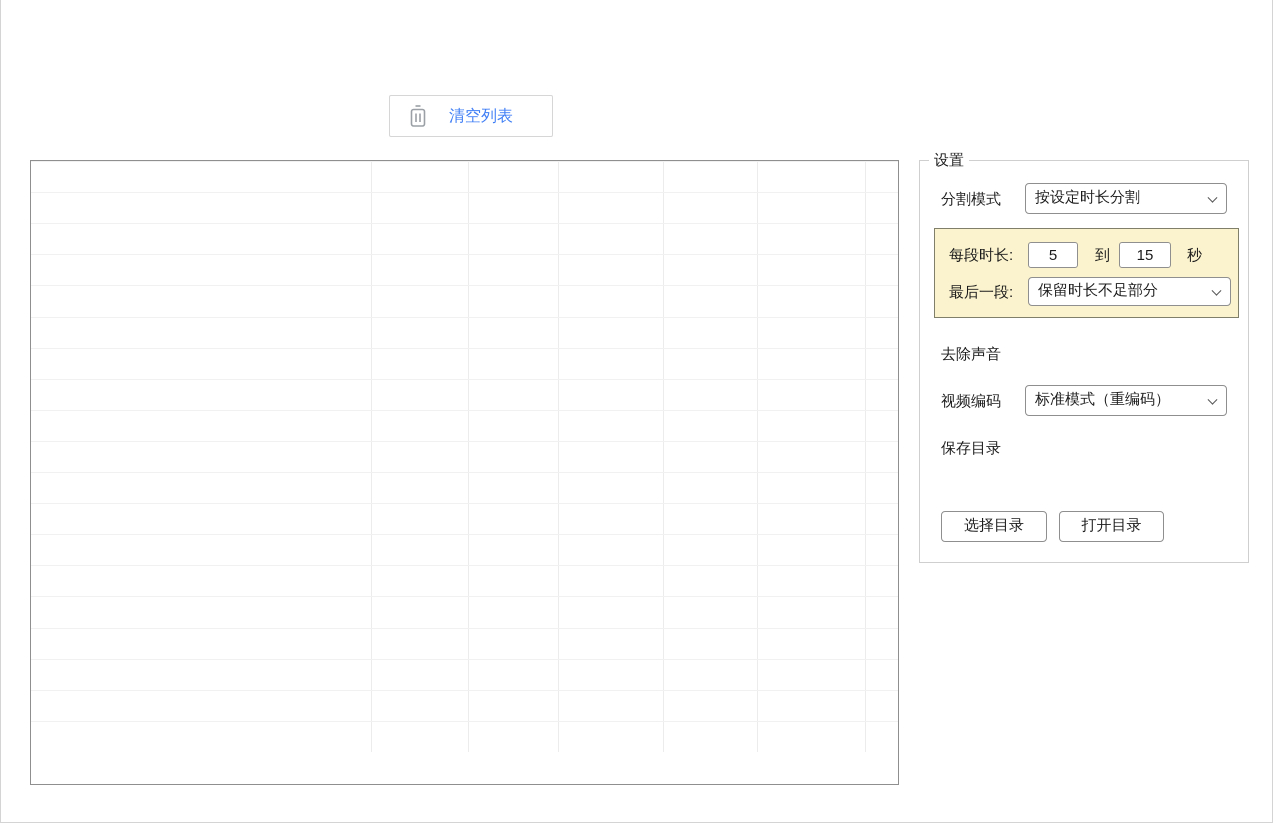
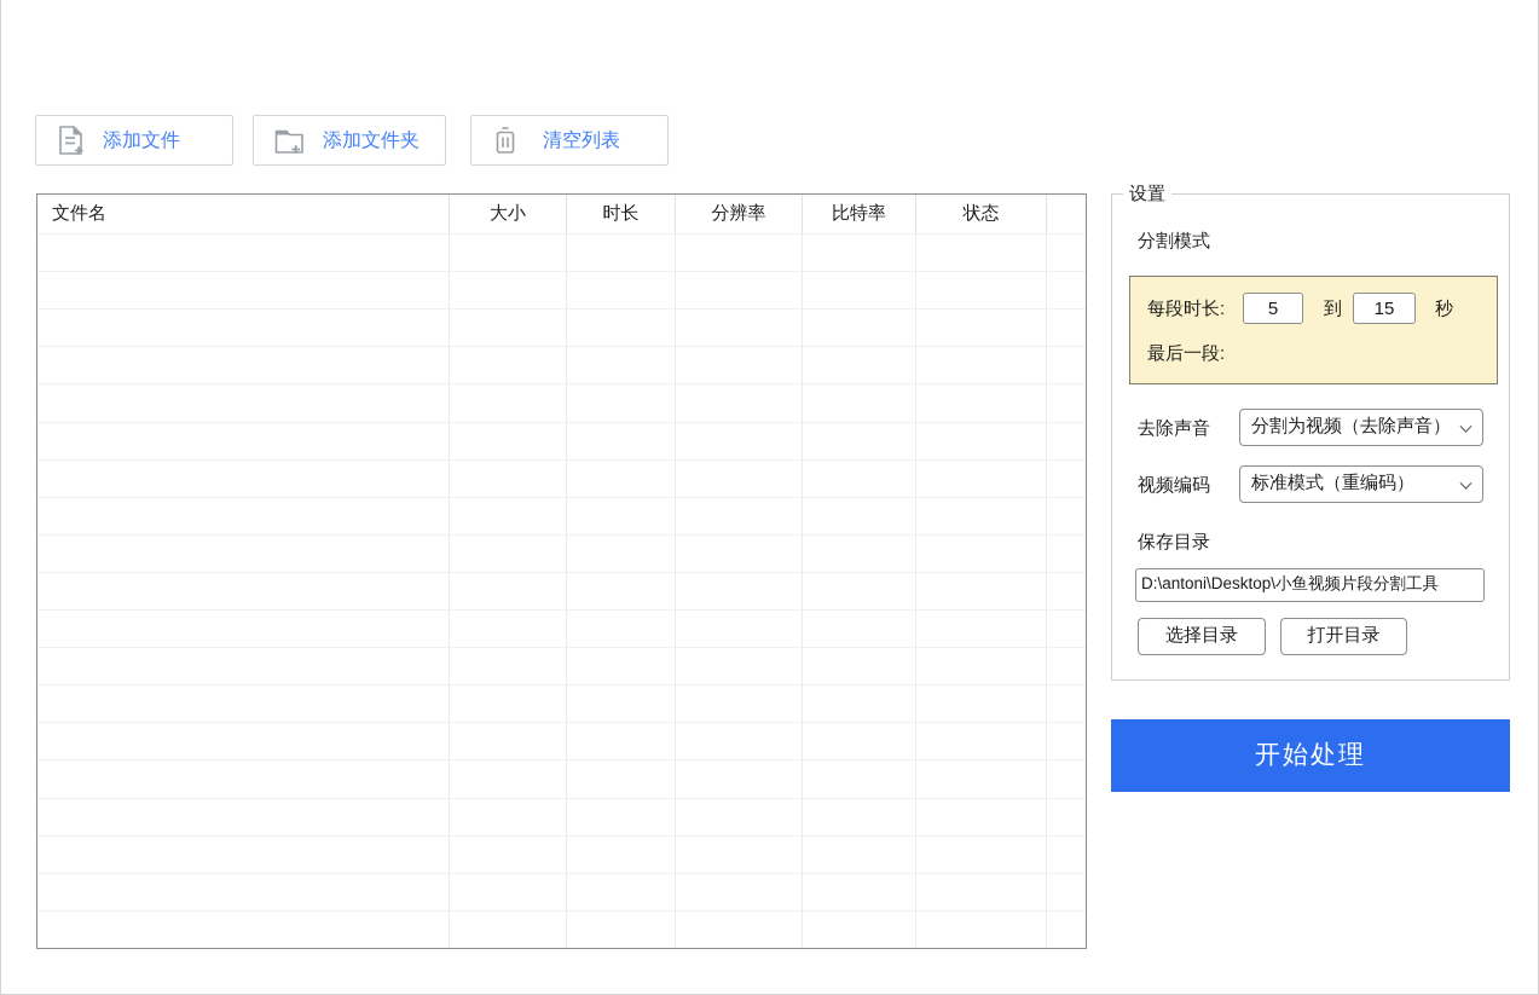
+ 添加文件
+ 添加文件夹
  清空列表
+ 文件名
+ 大小
+ 时长
+ 分辨率
+ 比特率
+ 状态
  设置
  分割模式
- 按设定时长分割
  每段时长:
  5
  到
  15
  秒
  最后一段:
- 保留时长不足部分
  去除声音
+ 分割为视频（去除声音）
  视频编码
  标准模式（重编码）
  保存目录
+ D:\antoni\Desktop\小鱼视频片段分割工具
  选择目录
  打开目录
+ 开始处理
